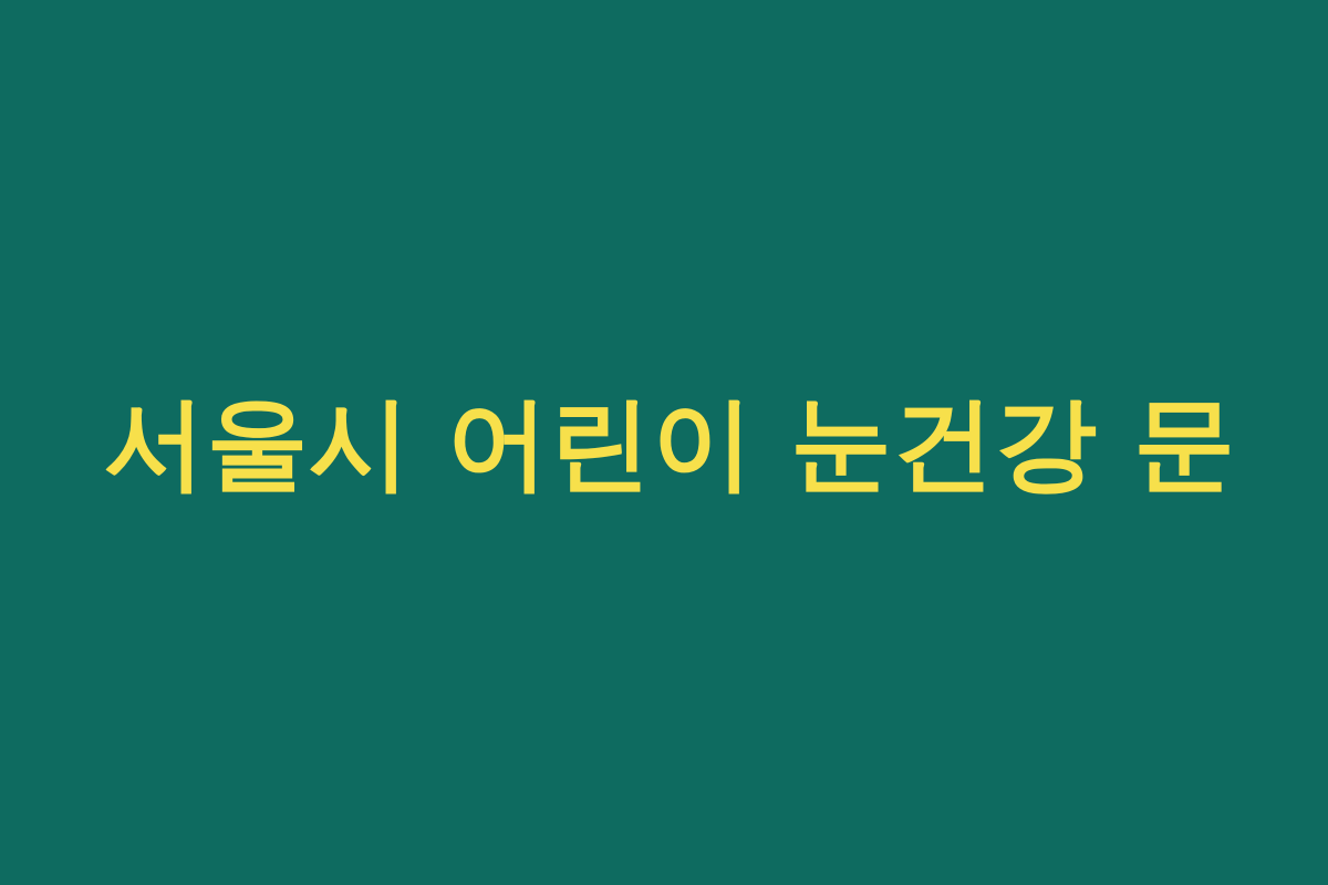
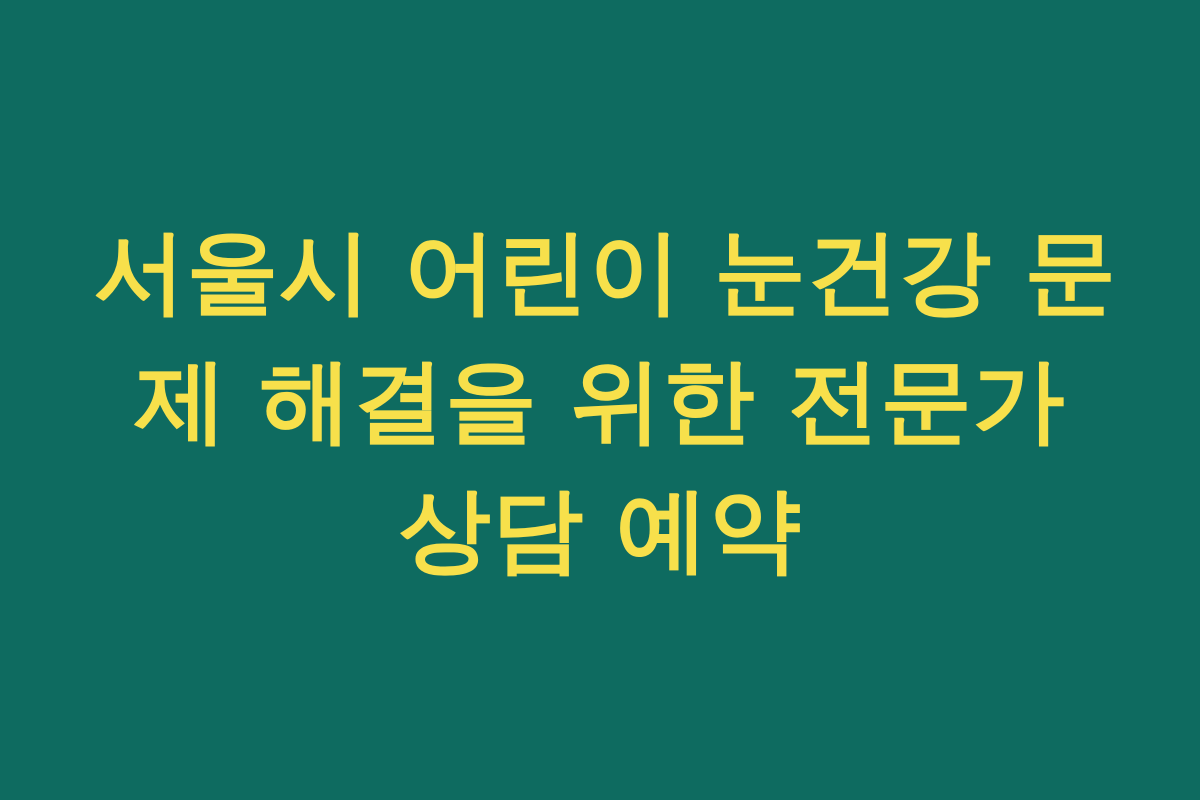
  서울시 어린이 눈건강 문
+ 제 해결을 위한 전문가
+ 상담 예약
